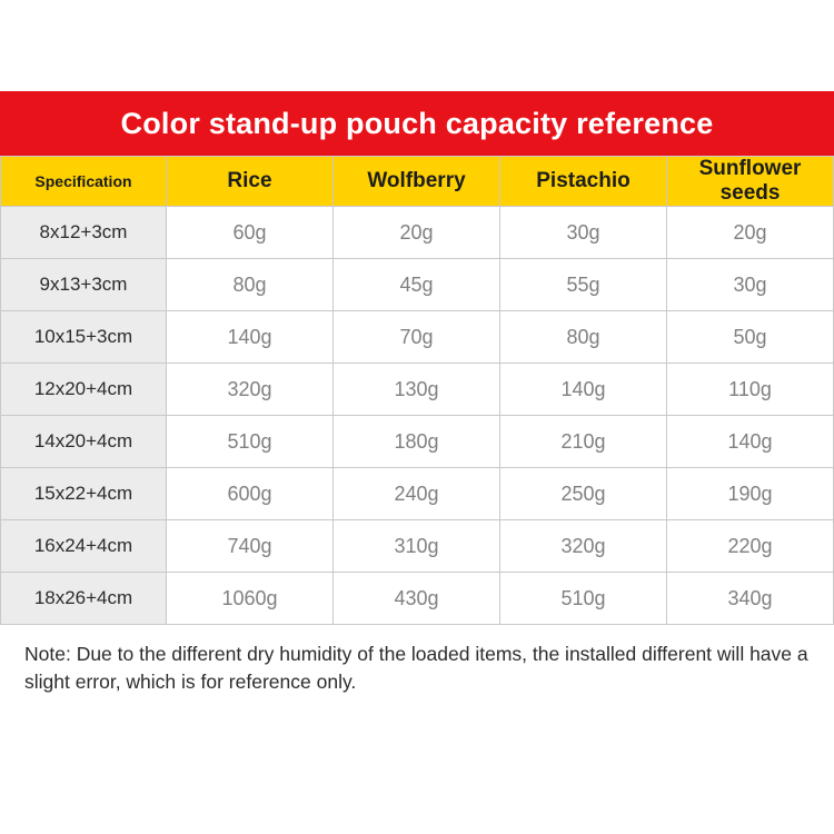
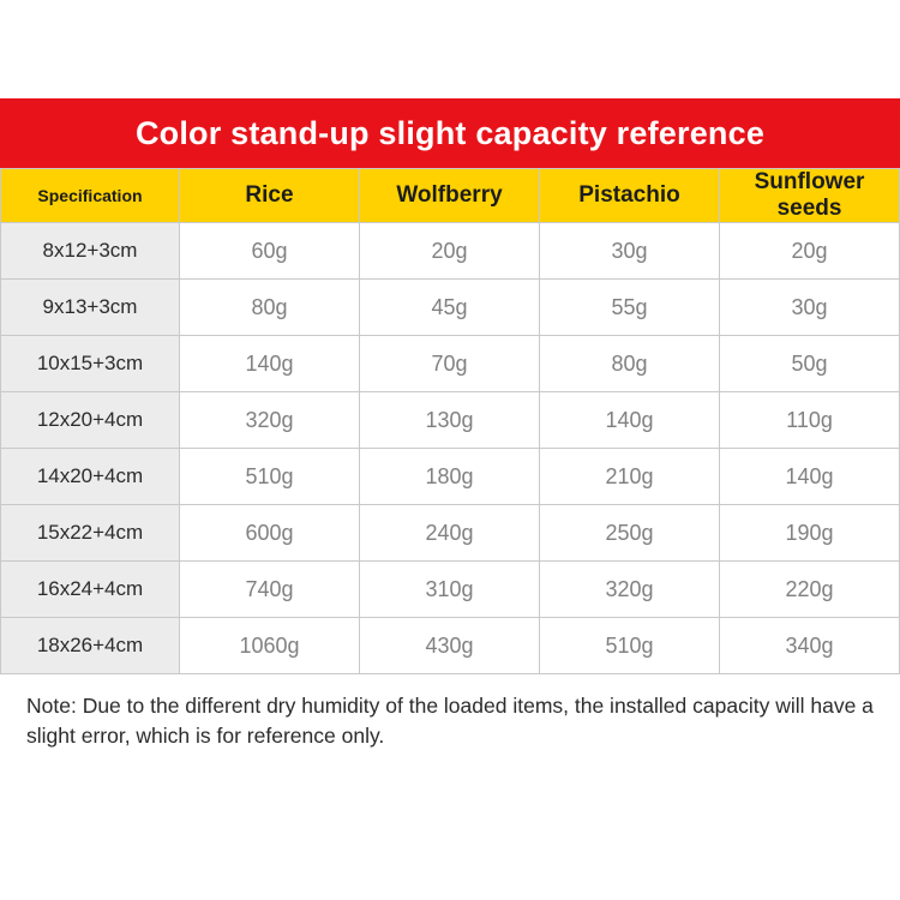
- Color stand-up pouch capacity reference
+ Color stand-up slight capacity reference
  Specification	Rice	Wolfberry	Pistachio	Sunflower seeds
  8x12+3cm	60g	20g	30g	20g
  9x13+3cm	80g	45g	55g	30g
  10x15+3cm	140g	70g	80g	50g
  12x20+4cm	320g	130g	140g	110g
  14x20+4cm	510g	180g	210g	140g
  15x22+4cm	600g	240g	250g	190g
  16x24+4cm	740g	310g	320g	220g
  18x26+4cm	1060g	430g	510g	340g
- Note: Due to the different dry humidity of the loaded items, the installed different will have a slight error, which is for reference only.
+ Note: Due to the different dry humidity of the loaded items, the installed capacity will have a slight error, which is for reference only.
